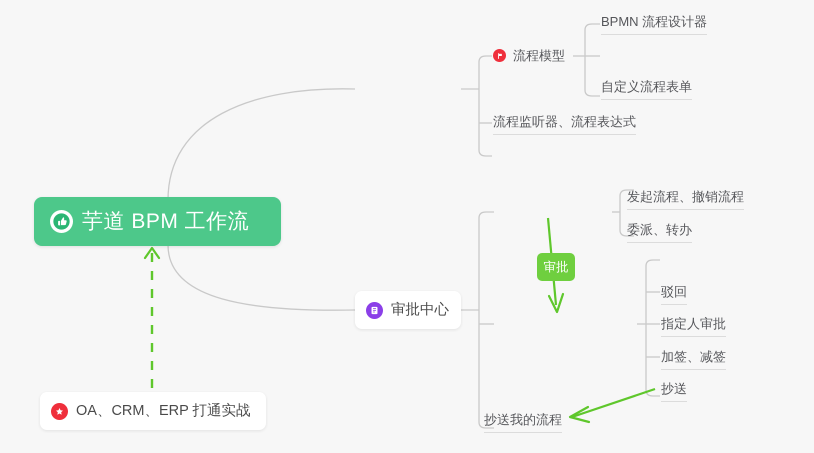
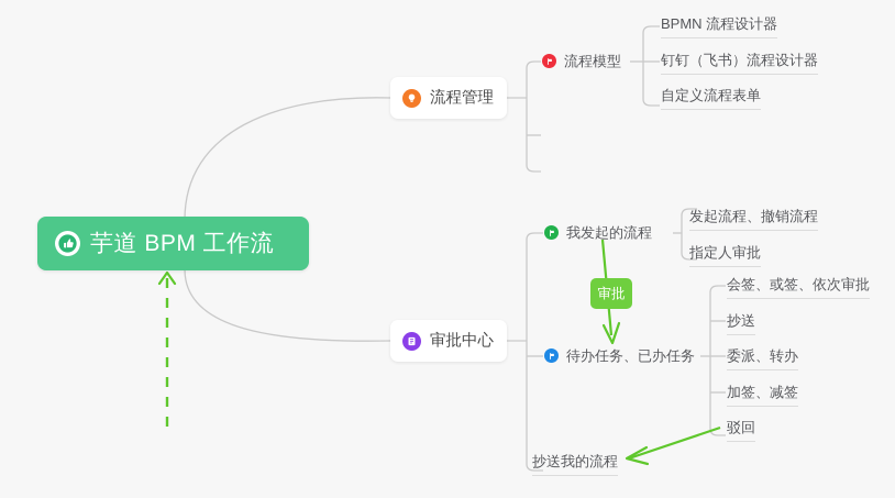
  芋道 BPM 工作流
+ 流程管理
  流程模型
- 流程监听器、流程表达式
  BPMN 流程设计器
+ 钉钉（飞书）流程设计器
  自定义流程表单
  审批中心
+ 我发起的流程
+ 待办任务、已办任务
  抄送我的流程
  发起流程、撤销流程
- 委派、转办
+ 指定人审批
+ 会签、或签、依次审批
- 驳回
+ 抄送
- 指定人审批
+ 委派、转办
  加签、减签
- 抄送
+ 驳回
  审批
- OA、CRM、ERP 打通实战
